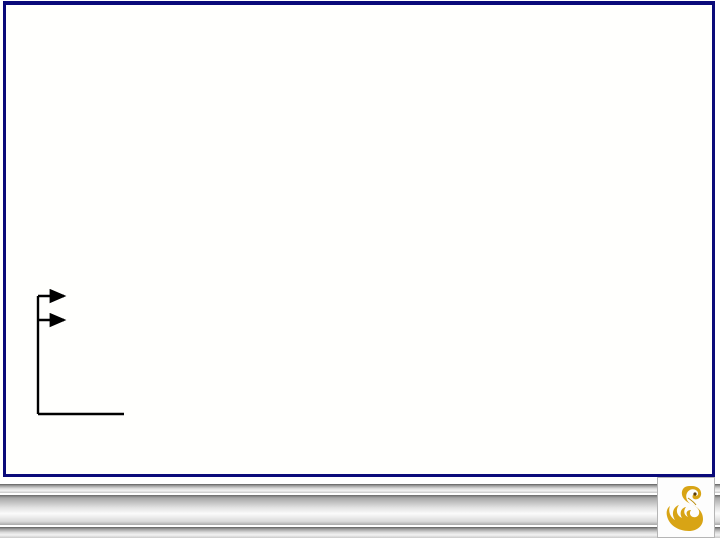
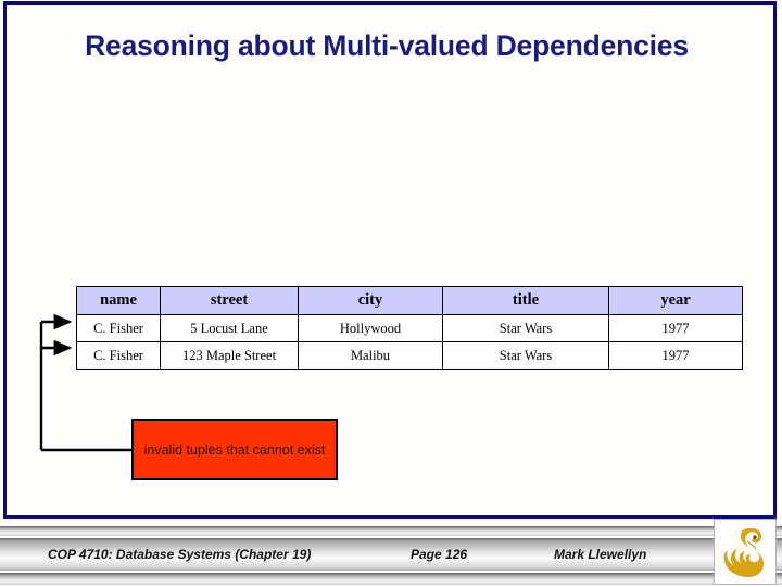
+ Reasoning about Multi-valued Dependencies
+ name	street	city	title	year
+ C. Fisher	5 Locust Lane	Hollywood	Star Wars	1977
+ C. Fisher	123 Maple Street	Malibu	Star Wars	1977
+ invalid tuples that cannot exist
+ COP 4710: Database Systems (Chapter 19)
+ Page 126
+ Mark Llewellyn
